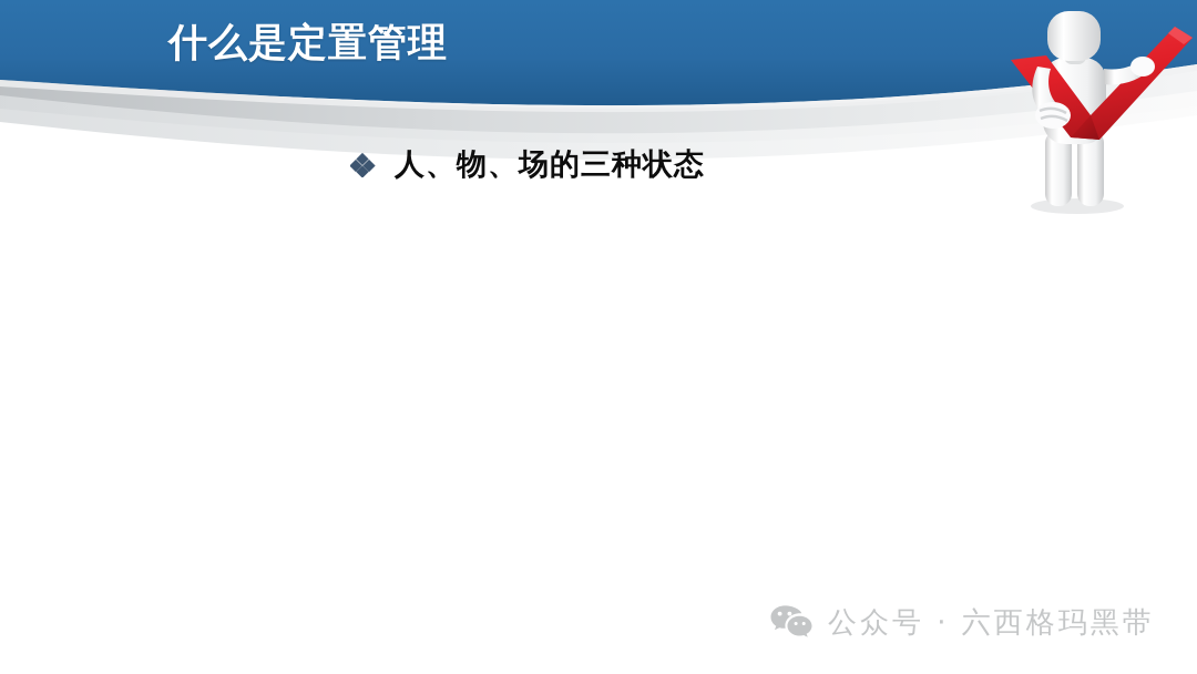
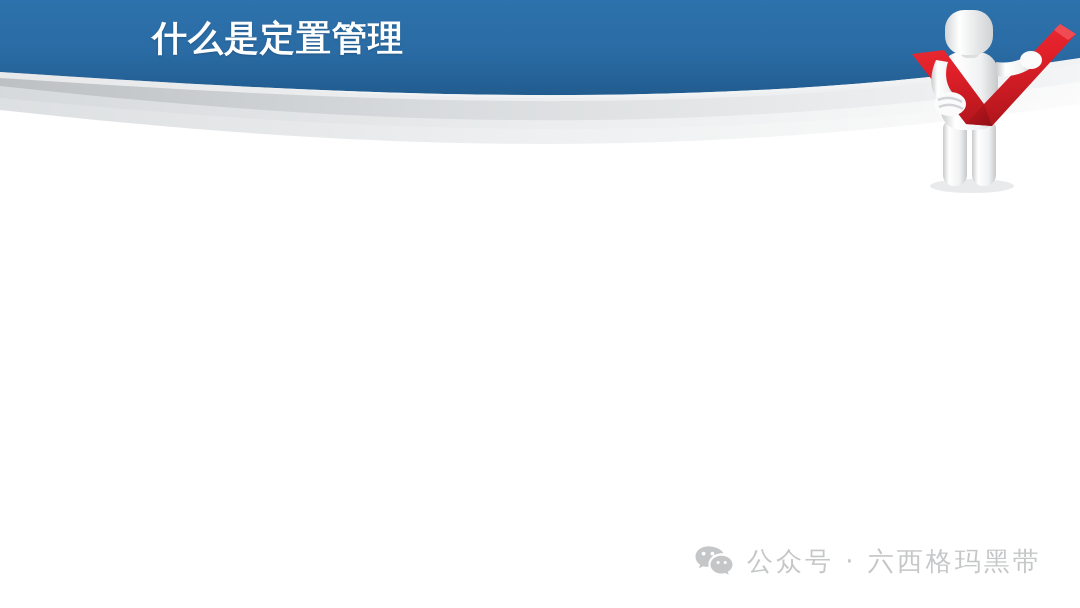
  什么是定置管理
- 人、物、场的三种状态
  公众号 · 六西格玛黑带
